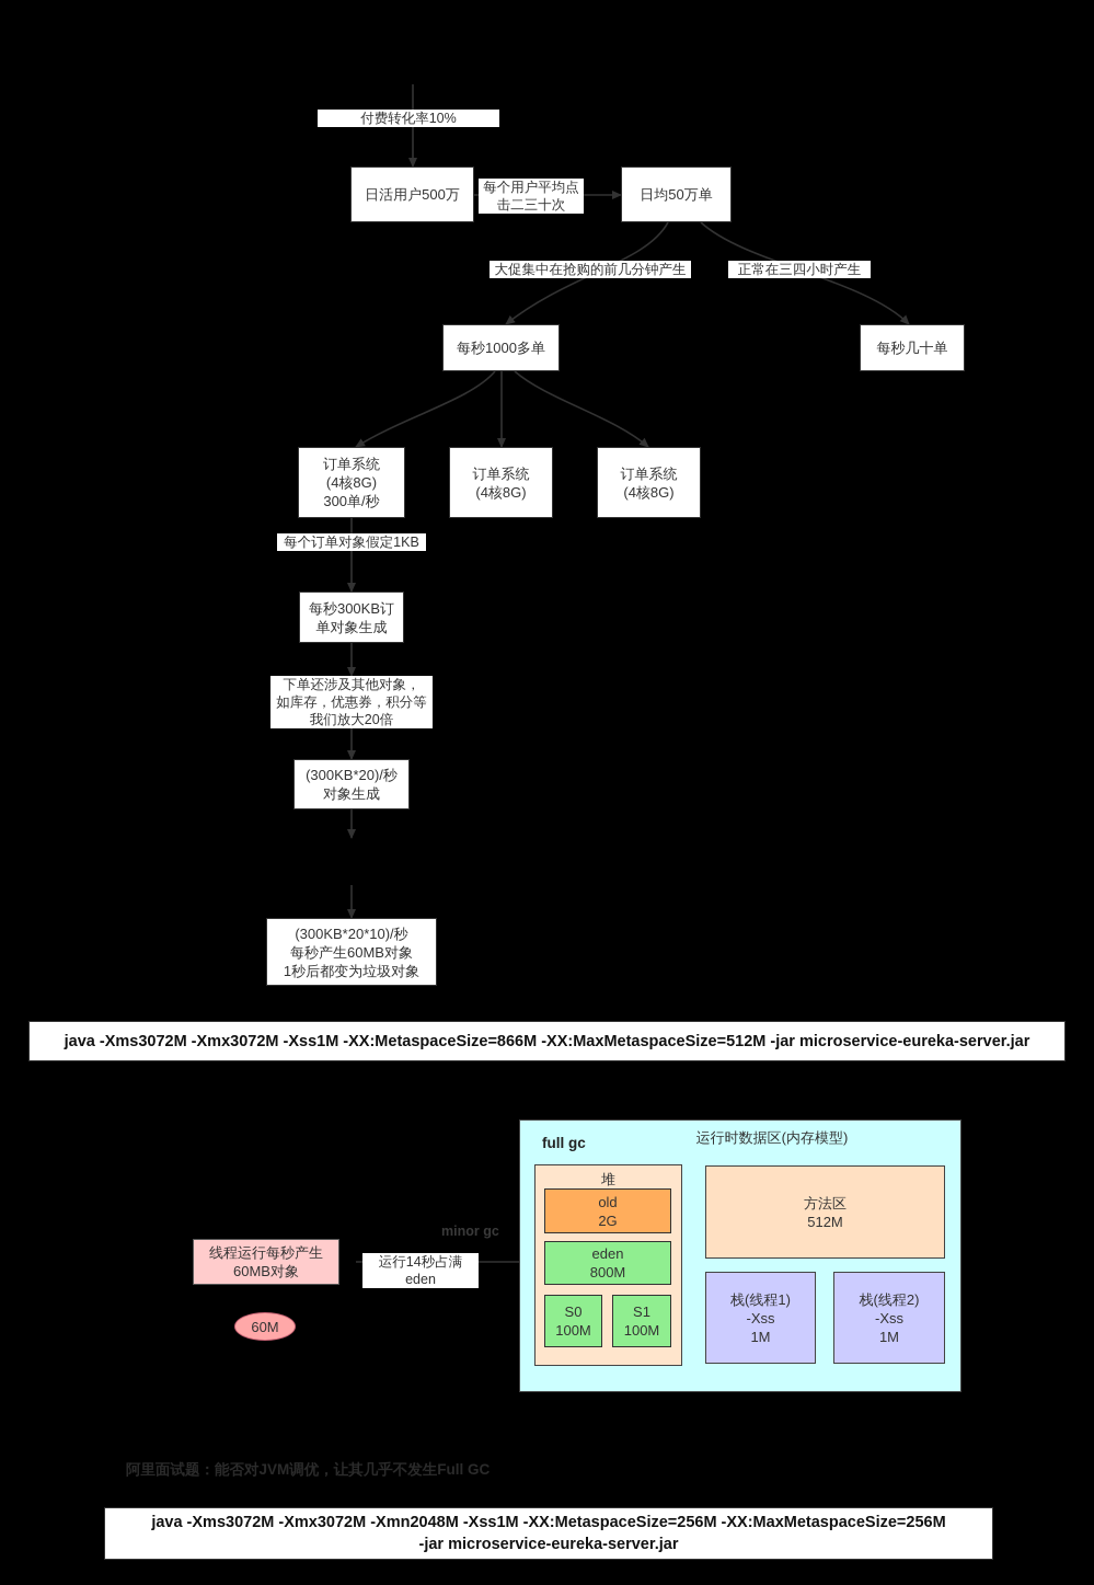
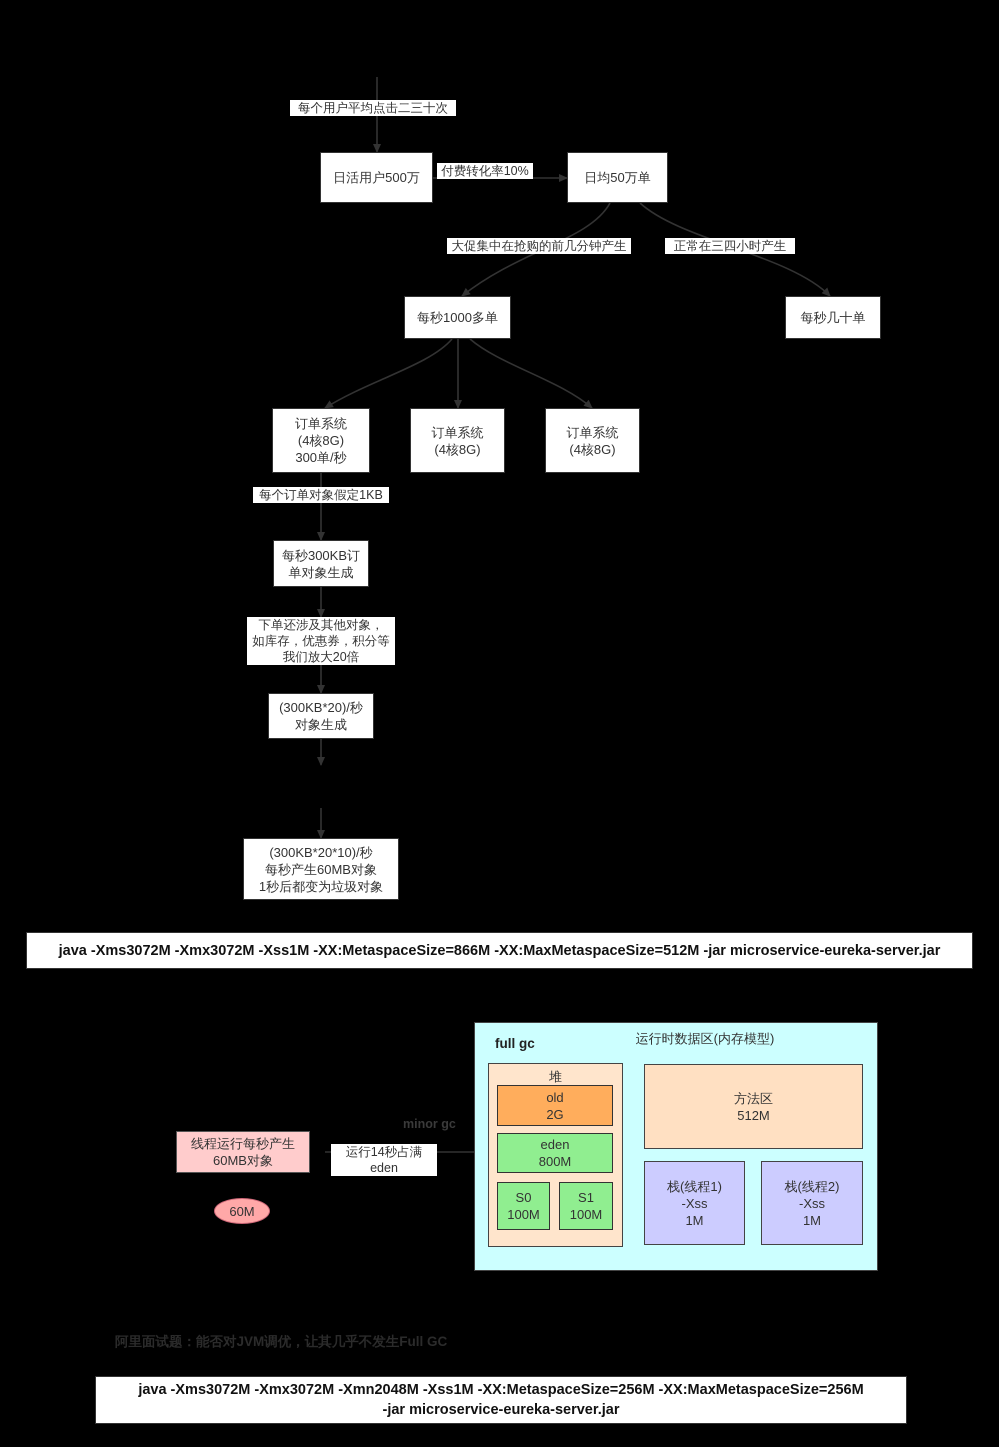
- 付费转化率10%
+ 每个用户平均点击二三十次
  日活用户500万
- 每个用户平均点击二三十次
+ 付费转化率10%
  日均50万单
  大促集中在抢购的前几分钟产生
  正常在三四小时产生
  每秒1000多单
  每秒几十单
  订单系统
  (4核8G)
  300单/秒
  订单系统
  (4核8G)
  订单系统
  (4核8G)
  每个订单对象假定1KB
  每秒300KB订
  单对象生成
  下单还涉及其他对象，
  如库存，优惠券，积分等
  我们放大20倍
  (300KB*20)/秒
  对象生成
  (300KB*20*10)/秒
  每秒产生60MB对象
  1秒后都变为垃圾对象
  java -Xms3072M -Xmx3072M -Xss1M -XX:MetaspaceSize=866M -XX:MaxMetaspaceSize=512M -jar microservice-eureka-server.jar
  运行时数据区(内存模型)
  full gc
  堆
  old
  2G
  eden
  800M
  S0
  100M
  S1
  100M
  方法区
  512M
  栈(线程1)
  -Xss
  1M
  栈(线程2)
  -Xss
  1M
  线程运行每秒产生
  60MB对象
  运行14秒占满eden
  minor gc
  60M
  阿里面试题：能否对JVM调优，让其几乎不发生Full GC
  java -Xms3072M -Xmx3072M -Xmn2048M -Xss1M -XX:MetaspaceSize=256M -XX:MaxMetaspaceSize=256M
  -jar microservice-eureka-server.jar
